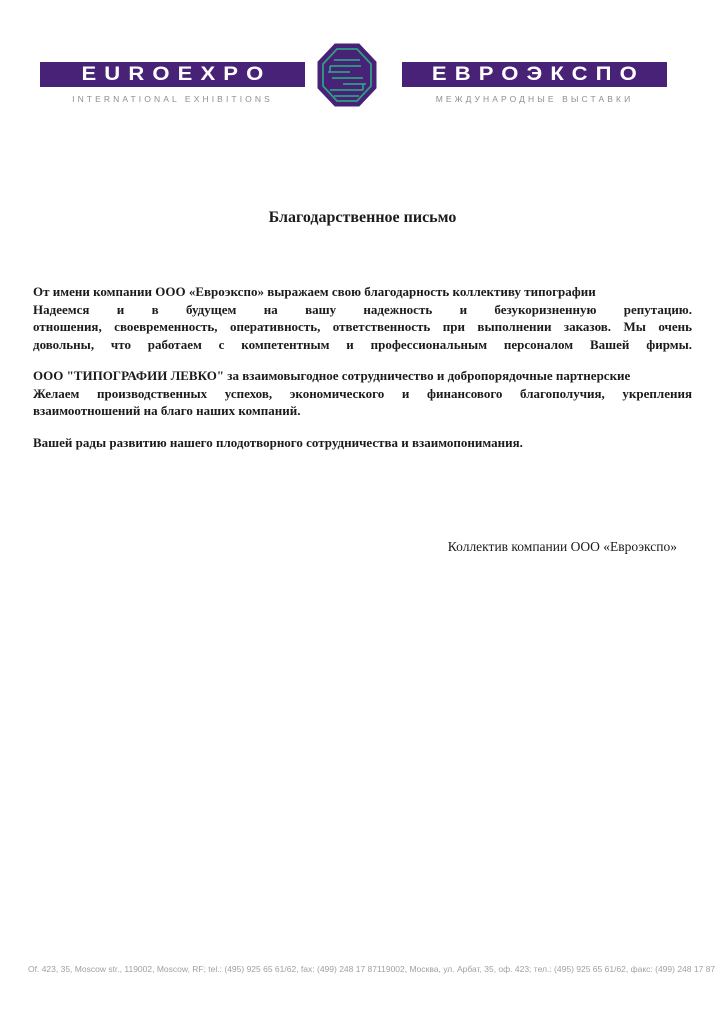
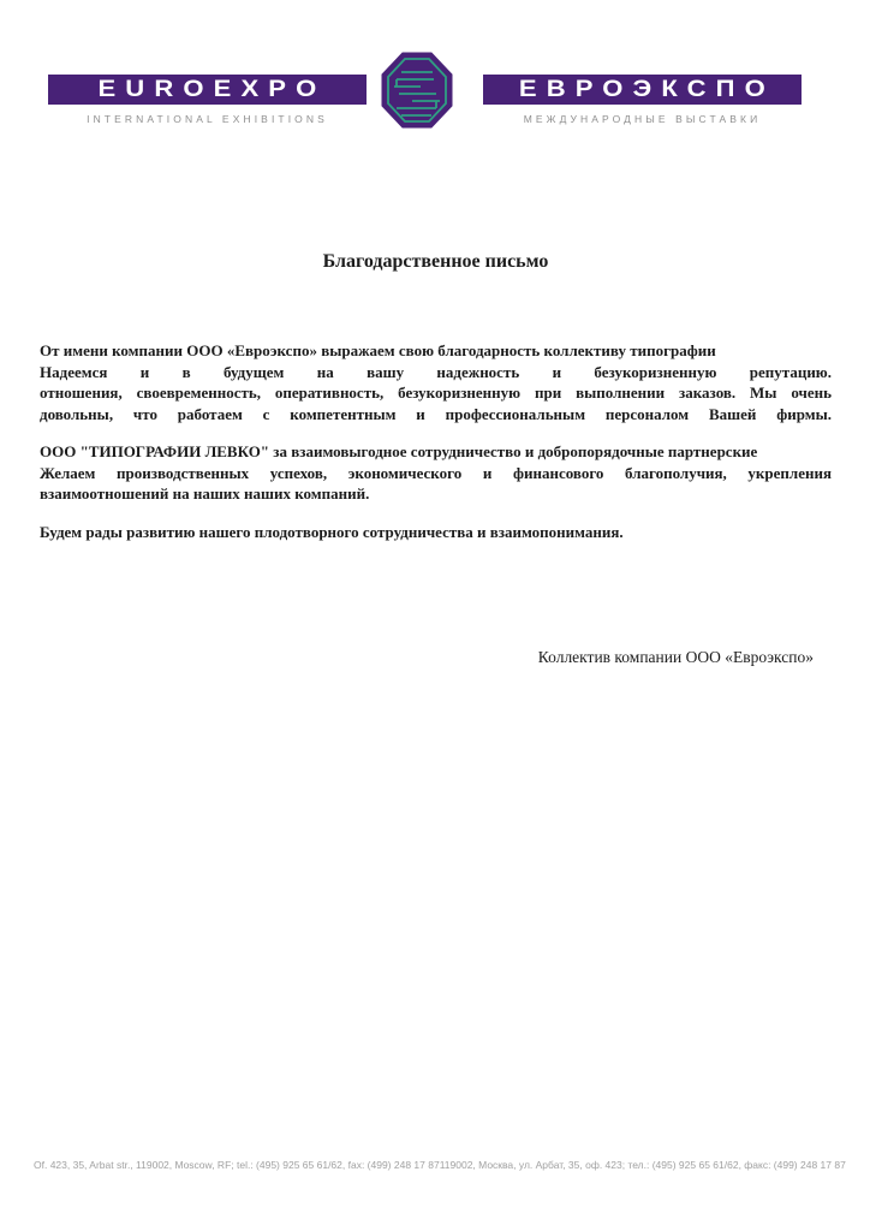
  EUROEXPO
  INTERNATIONAL EXHIBITIONS
  ЕВРОЭКСПО
  МЕЖДУНАРОДНЫЕ ВЫСТАВКИ
  Благодарственное письмо
  От имени компании ООО «Евроэкспо» выражаем свою благодарность коллективу типографии
  Надеемся и в будущем на вашу надежность и безукоризненную репутацию.
- отношения, своевременность, оперативность, ответственность при выполнении заказов. Мы очень
+ отношения, своевременность, оперативность, безукоризненную при выполнении заказов. Мы очень
  довольны, что работаем с компетентным и профессиональным персоналом Вашей фирмы.
  ООО "ТИПОГРАФИИ ЛЕВКО" за взаимовыгодное сотрудничество и добропорядочные партнерские
  Желаем производственных успехов, экономического и финансового благополучия, укрепления
- взаимоотношений на благо наших компаний.
+ взаимоотношений на наших наших компаний.
- Вашей рады развитию нашего плодотворного сотрудничества и взаимопонимания.
+ Будем рады развитию нашего плодотворного сотрудничества и взаимопонимания.
  Коллектив компании ООО «Евроэкспо»
- Of. 423, 35, Moscow str., 119002, Moscow, RF; tel.: (495) 925 65 61/62, fax: (499) 248 17 87
+ Of. 423, 35, Arbat str., 119002, Moscow, RF; tel.: (495) 925 65 61/62, fax: (499) 248 17 87
  119002, Москва, ул. Арбат, 35, оф. 423; тел.: (495) 925 65 61/62, факс: (499) 248 17 87
